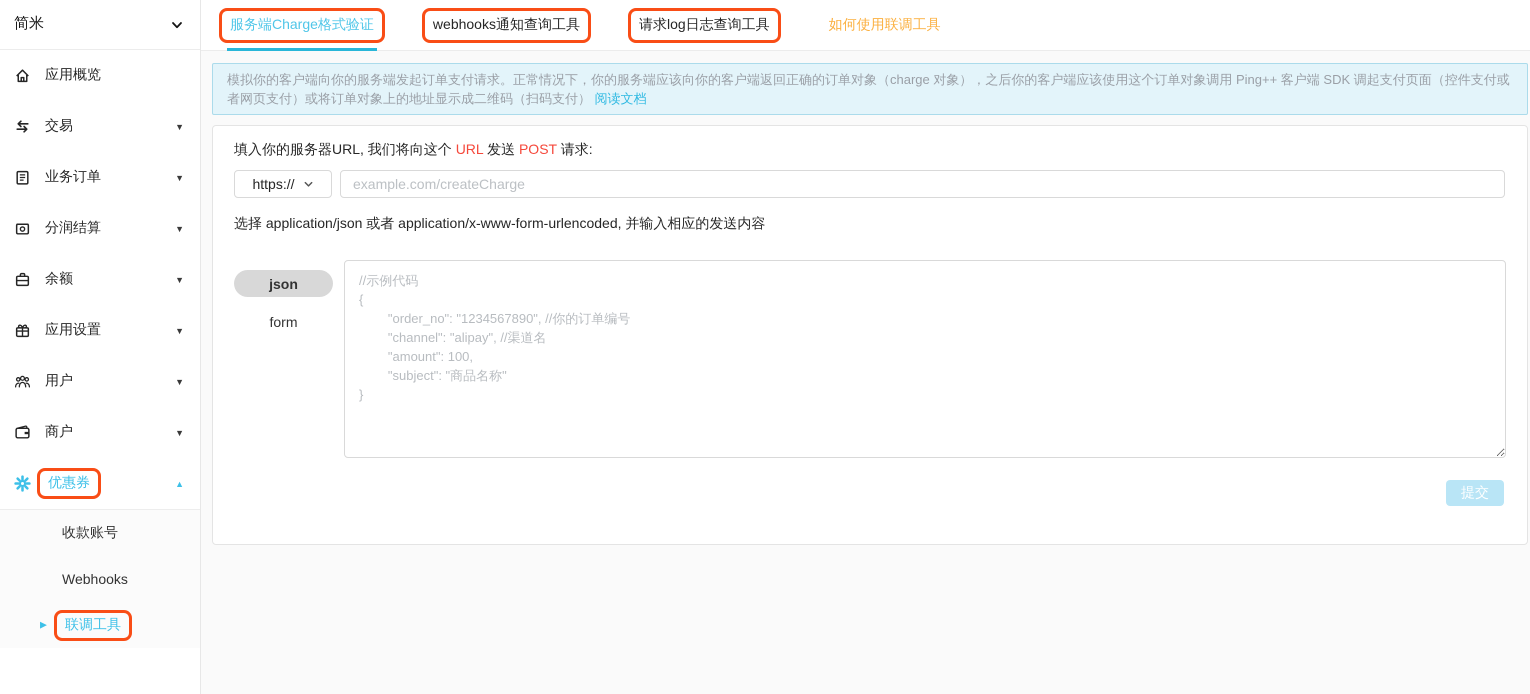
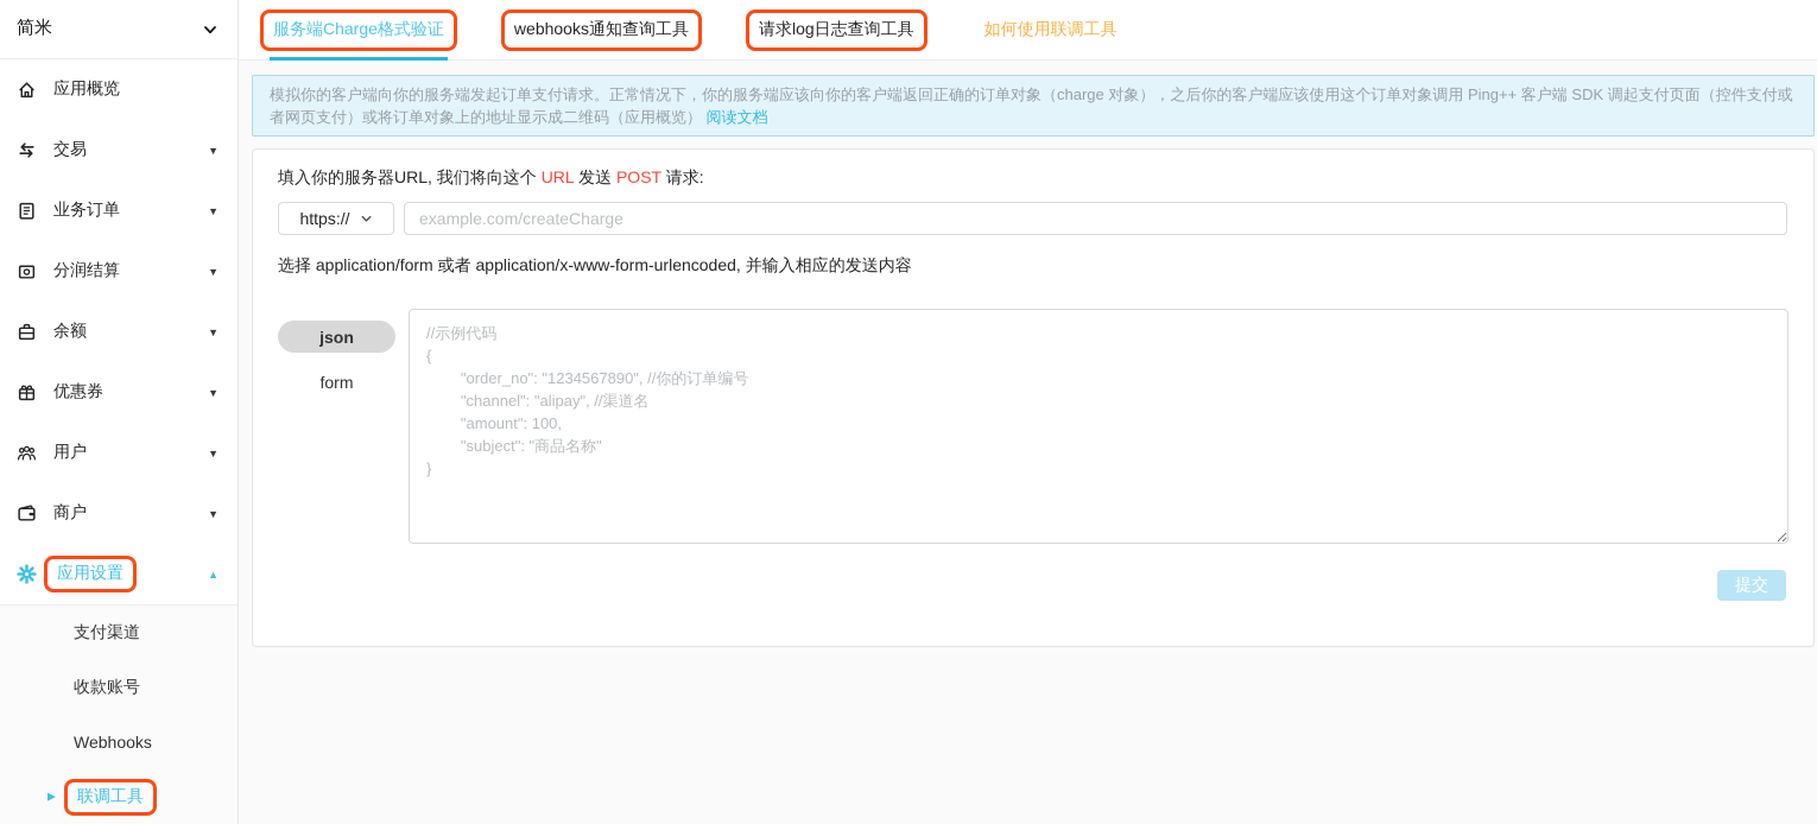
  简米
  应用概览
  交易
  ▼
  业务订单
  ▼
  分润结算
  ▼
  余额
  ▼
- 应用设置
+ 优惠券
  ▼
  用户
  ▼
  商户
  ▼
- 优惠券
+ 应用设置
  ▲
+ 支付渠道
  收款账号
  Webhooks
  ▶
  联调工具
  服务端Charge格式验证
  webhooks通知查询工具
  请求log日志查询工具
  如何使用联调工具
- 模拟你的客户端向你的服务端发起订单支付请求。正常情况下，你的服务端应该向你的客户端返回正确的订单对象（charge 对象），之后你的客户端应该使用这个订单对象调用 Ping++ 客户端 SDK 调起支付页面（控件支付或者网页支付）或将订单对象上的地址显示成二维码（扫码支付） 阅读文档
+ 模拟你的客户端向你的服务端发起订单支付请求。正常情况下，你的服务端应该向你的客户端返回正确的订单对象（charge 对象），之后你的客户端应该使用这个订单对象调用 Ping++ 客户端 SDK 调起支付页面（控件支付或者网页支付）或将订单对象上的地址显示成二维码（应用概览） 阅读文档
  填入你的服务器URL, 我们将向这个 URL 发送 POST 请求:
  https://
  example.com/createCharge
- 选择 application/json 或者 application/x-www-form-urlencoded, 并输入相应的发送内容
+ 选择 application/form 或者 application/x-www-form-urlencoded, 并输入相应的发送内容
  json
  form
  //示例代码
  {
  "order_no": "1234567890", //你的订单编号
  "channel": "alipay", //渠道名
  "amount": 100,
  "subject": "商品名称"
  }
  提交
